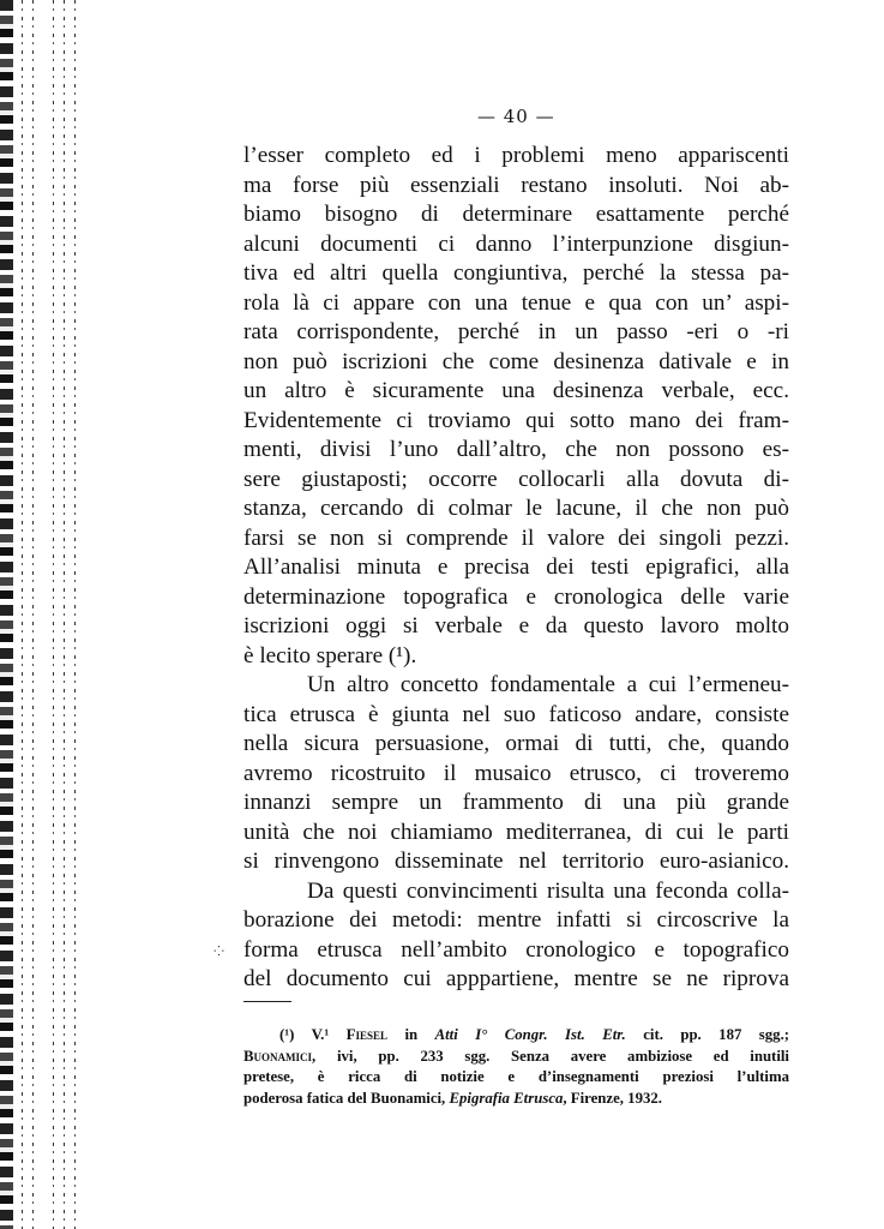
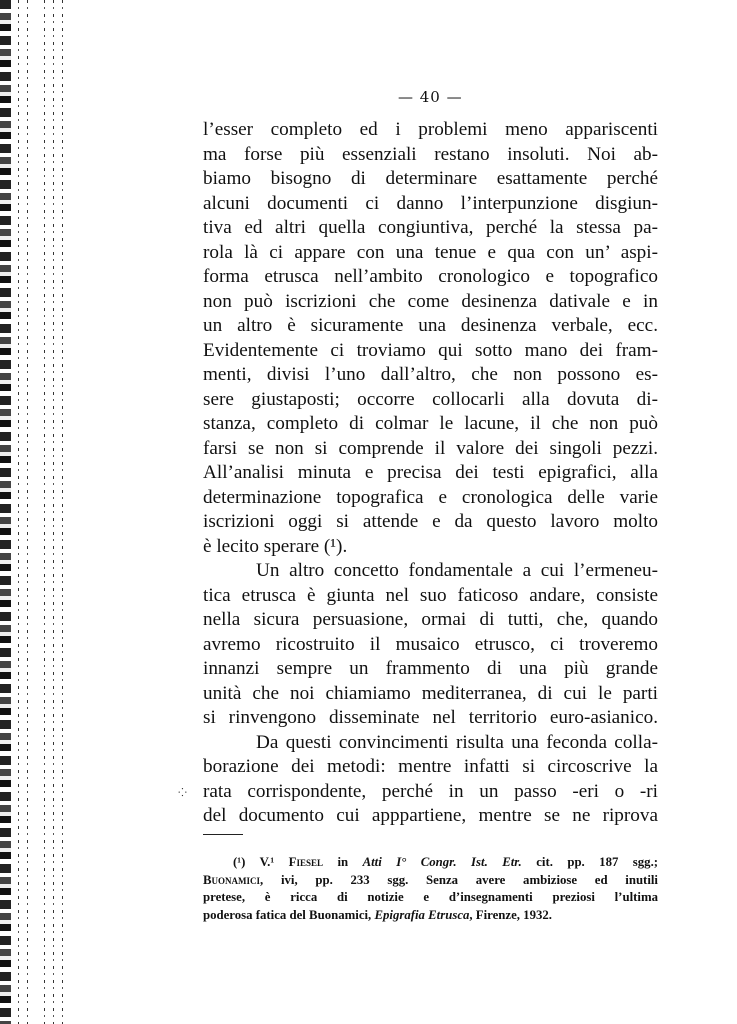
  — 40 —
  l’esser completo ed i problemi meno appariscenti
  ma forse più essenziali restano insoluti. Noi ab-
  biamo bisogno di determinare esattamente perché
  alcuni documenti ci danno l’interpunzione disgiun-
  tiva ed altri quella congiuntiva, perché la stessa pa-
  rola là ci appare con una tenue e qua con un’ aspi-
- rata corrispondente, perché in un passo -eri o -ri
+ forma etrusca nell’ambito cronologico e topografico
  non può iscrizioni che come desinenza dativale e in
  un altro è sicuramente una desinenza verbale, ecc.
  Evidentemente ci troviamo qui sotto mano dei fram-
  menti, divisi l’uno dall’altro, che non possono es-
  sere giustaposti; occorre collocarli alla dovuta di-
- stanza, cercando di colmar le lacune, il che non può
+ stanza, completo di colmar le lacune, il che non può
  farsi se non si comprende il valore dei singoli pezzi.
  All’analisi minuta e precisa dei testi epigrafici, alla
  determinazione topografica e cronologica delle varie
- iscrizioni oggi si verbale e da questo lavoro molto
+ iscrizioni oggi si attende e da questo lavoro molto
  è lecito sperare (¹).
  Un altro concetto fondamentale a cui l’ermeneu-
  tica etrusca è giunta nel suo faticoso andare, consiste
  nella sicura persuasione, ormai di tutti, che, quando
  avremo ricostruito il musaico etrusco, ci troveremo
  innanzi sempre un frammento di una più grande
  unità che noi chiamiamo mediterranea, di cui le parti
  si rinvengono disseminate nel territorio euro-asianico.
  Da questi convincimenti risulta una feconda colla-
  borazione dei metodi: mentre infatti si circoscrive la
- forma etrusca nell’ambito cronologico e topografico
+ rata corrispondente, perché in un passo -eri o -ri
  del documento cui apppartiene, mentre se ne riprova
  ⁘
  (¹) V.¹ Fiesel in Atti I° Congr. Ist. Etr. cit. pp. 187 sgg.;
  Buonamici, ivi, pp. 233 sgg. Senza avere ambiziose ed inutili
  pretese, è ricca di notizie e d’insegnamenti preziosi l’ultima
  poderosa fatica del Buonamici, Epigrafia Etrusca, Firenze, 1932.
